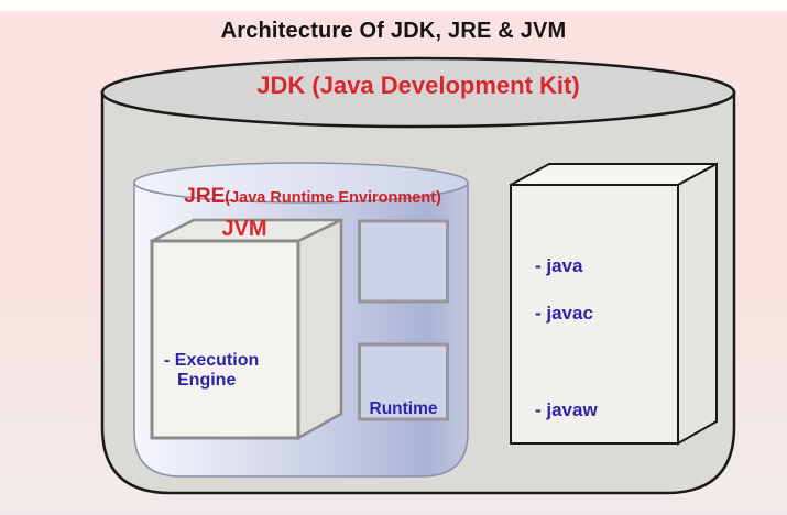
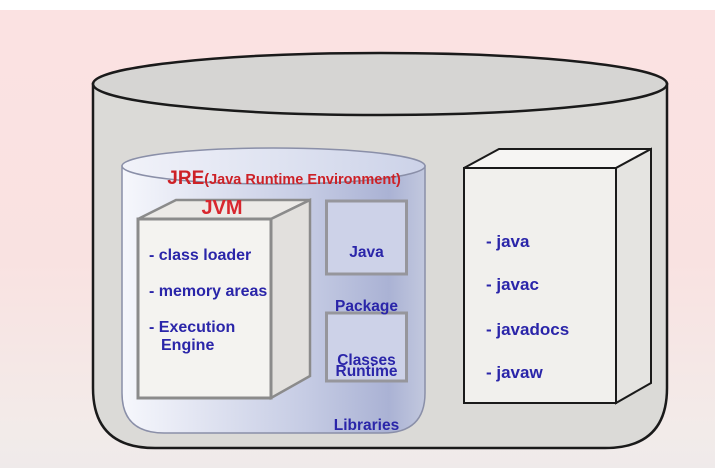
- Architecture Of JDK, JRE & JVM
- JDK (Java Development Kit)
  JRE(Java Runtime Environment)
  JVM
+ - class loader
+ - memory areas
  - Execution Engine
+ Java
+ Package
+ Classes
  Runtime
+ Libraries
  - java
  - javac
+ - javadocs
  - javaw
